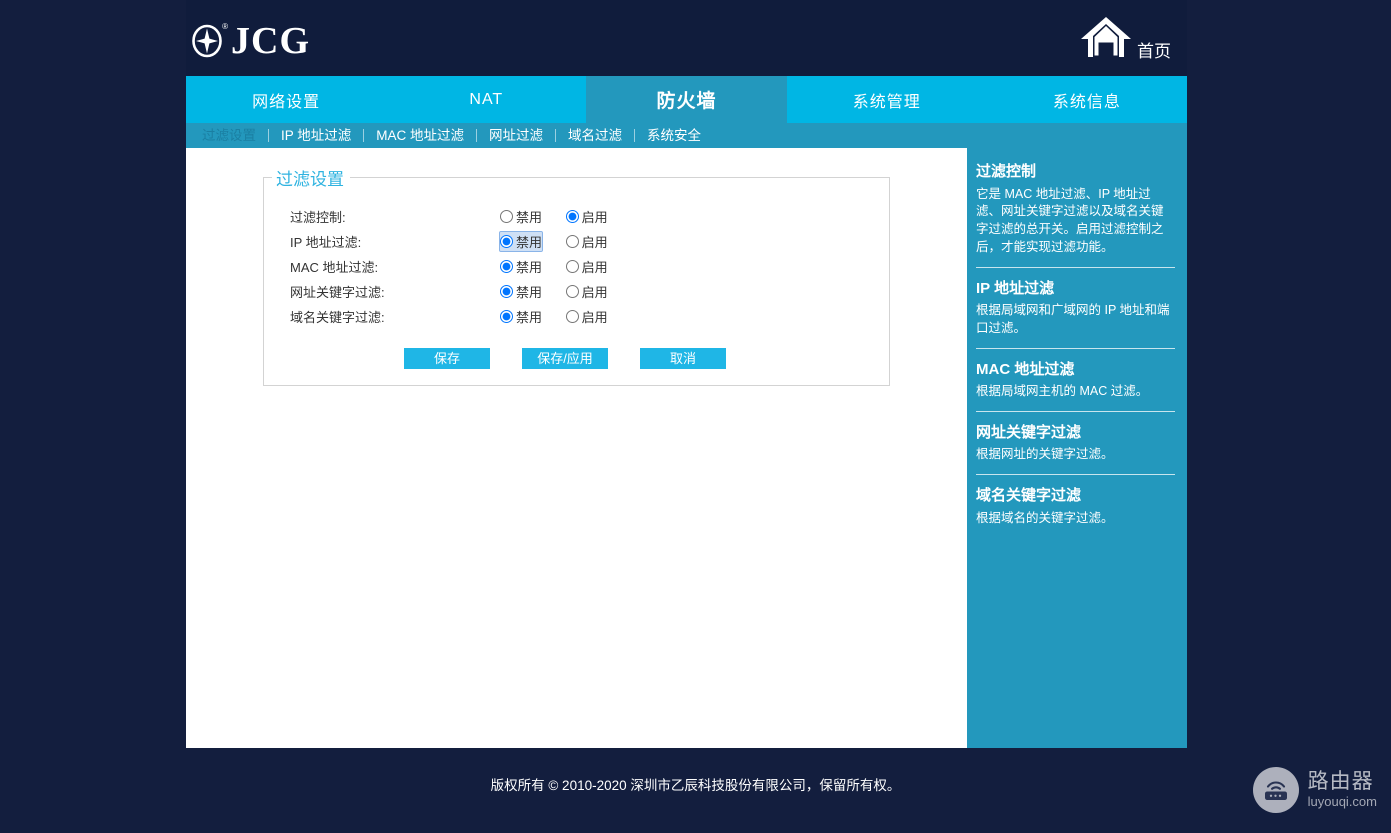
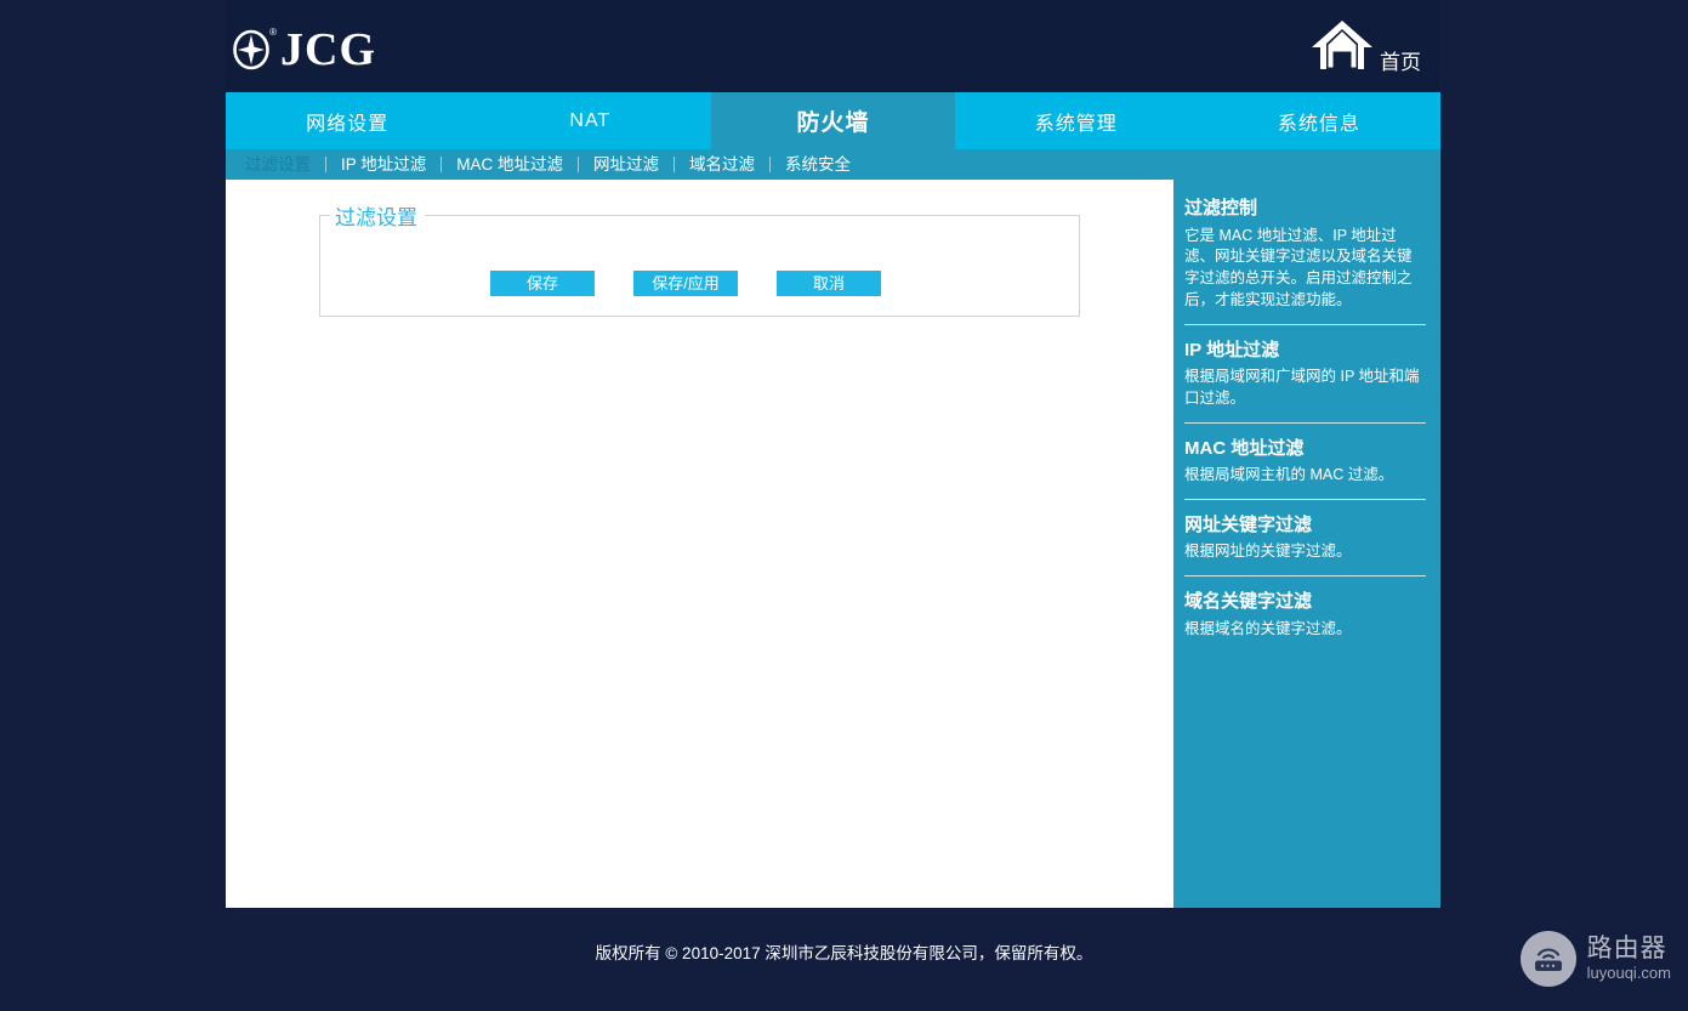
  ®
  JCG
  首页
  网络设置
  NAT
  防火墙
  系统管理
  系统信息
  过滤设置
  IP 地址过滤
  MAC 地址过滤
  网址过滤
  域名过滤
  系统安全
  过滤设置
- 过滤控制:	禁用 启用
- IP 地址过滤:	禁用 启用
- MAC 地址过滤:	禁用 启用
- 网址关键字过滤:	禁用 启用
- 域名关键字过滤:	禁用 启用
  保存
  保存/应用
  取消
  过滤控制
  它是 MAC 地址过滤、IP 地址过滤、网址关键字过滤以及域名关键字过滤的总开关。启用过滤控制之后，才能实现过滤功能。
  IP 地址过滤
  根据局域网和广域网的 IP 地址和端口过滤。
  MAC 地址过滤
  根据局域网主机的 MAC 过滤。
  网址关键字过滤
  根据网址的关键字过滤。
  域名关键字过滤
  根据域名的关键字过滤。
- 版权所有 © 2010-2020 深圳市乙辰科技股份有限公司，保留所有权。
+ 版权所有 © 2010-2017 深圳市乙辰科技股份有限公司，保留所有权。
  路由器
  luyouqi.com
